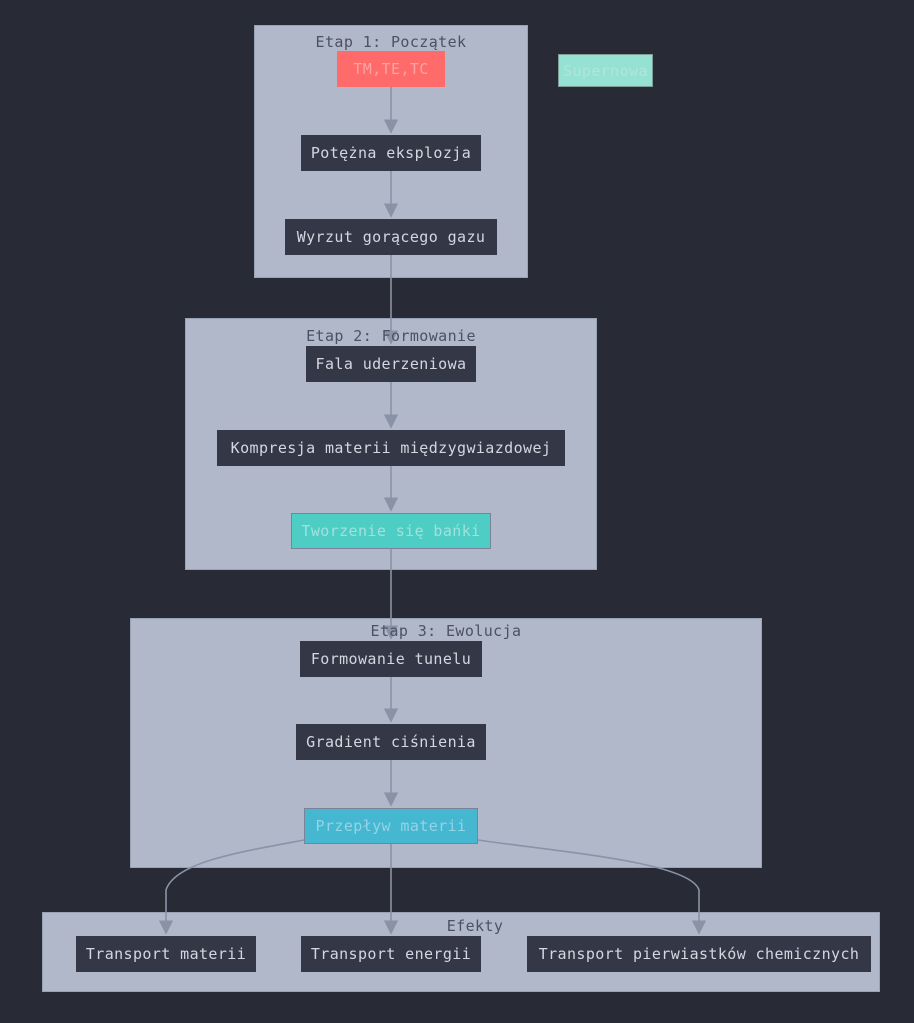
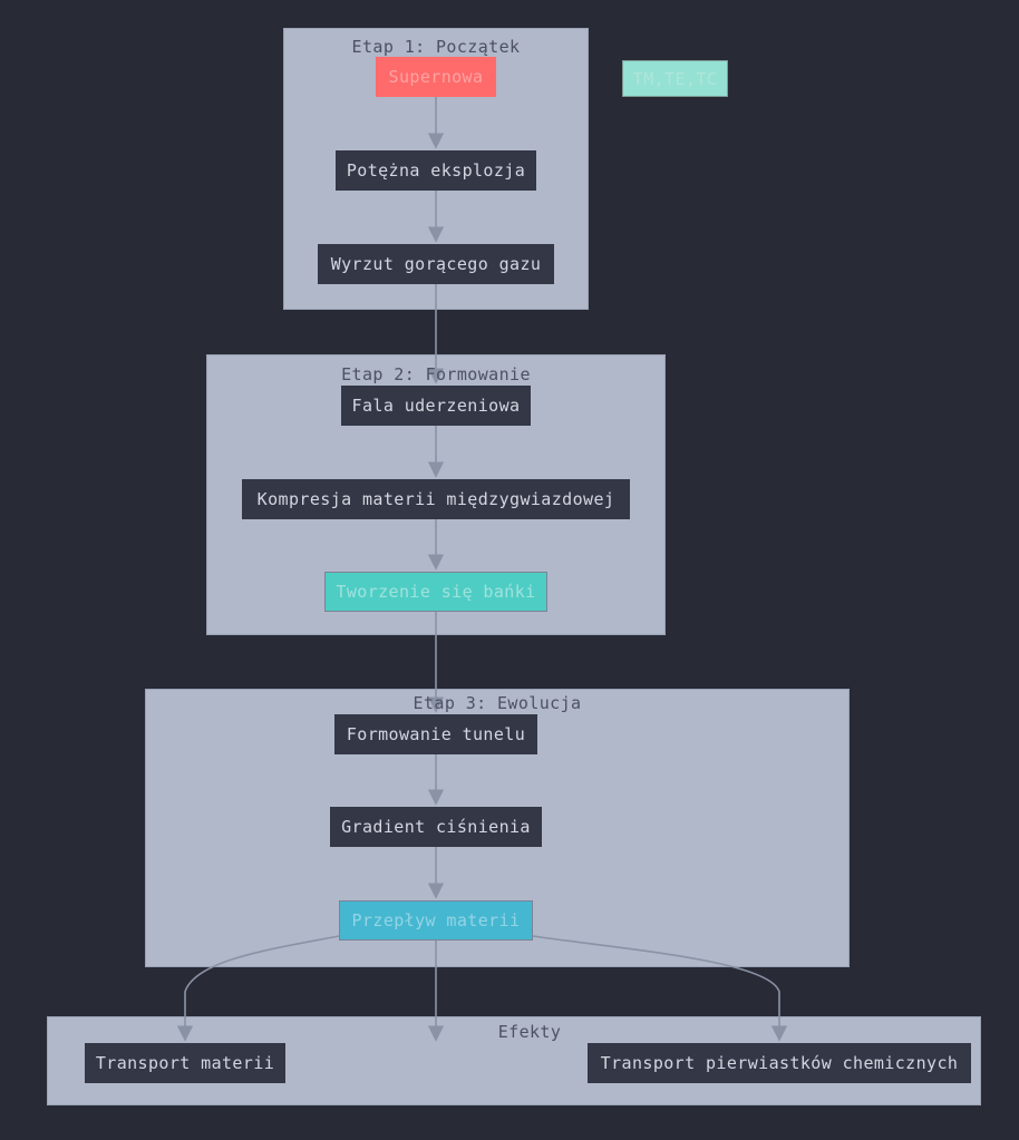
  Etap 1: Początek
  Etap 2: Formowanie
  Etap 3: Ewolucja
  Efekty
- TM,TE,TC
+ Supernowa
  Potężna eksplozja
  Wyrzut gorącego gazu
  Fala uderzeniowa
  Kompresja materii międzygwiazdowej
  Tworzenie się bańki
  Formowanie tunelu
  Gradient ciśnienia
  Przepływ materii
  Transport materii
- Transport energii
  Transport pierwiastków chemicznych
- Supernowa
+ TM,TE,TC
